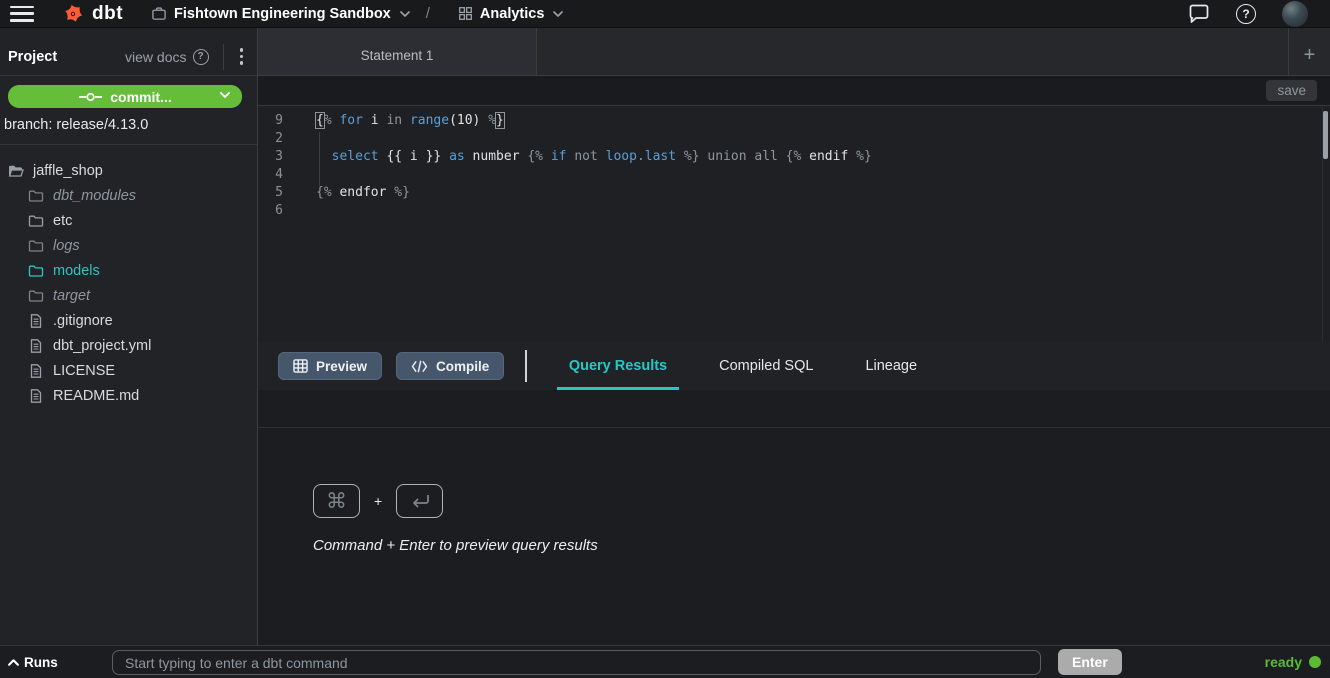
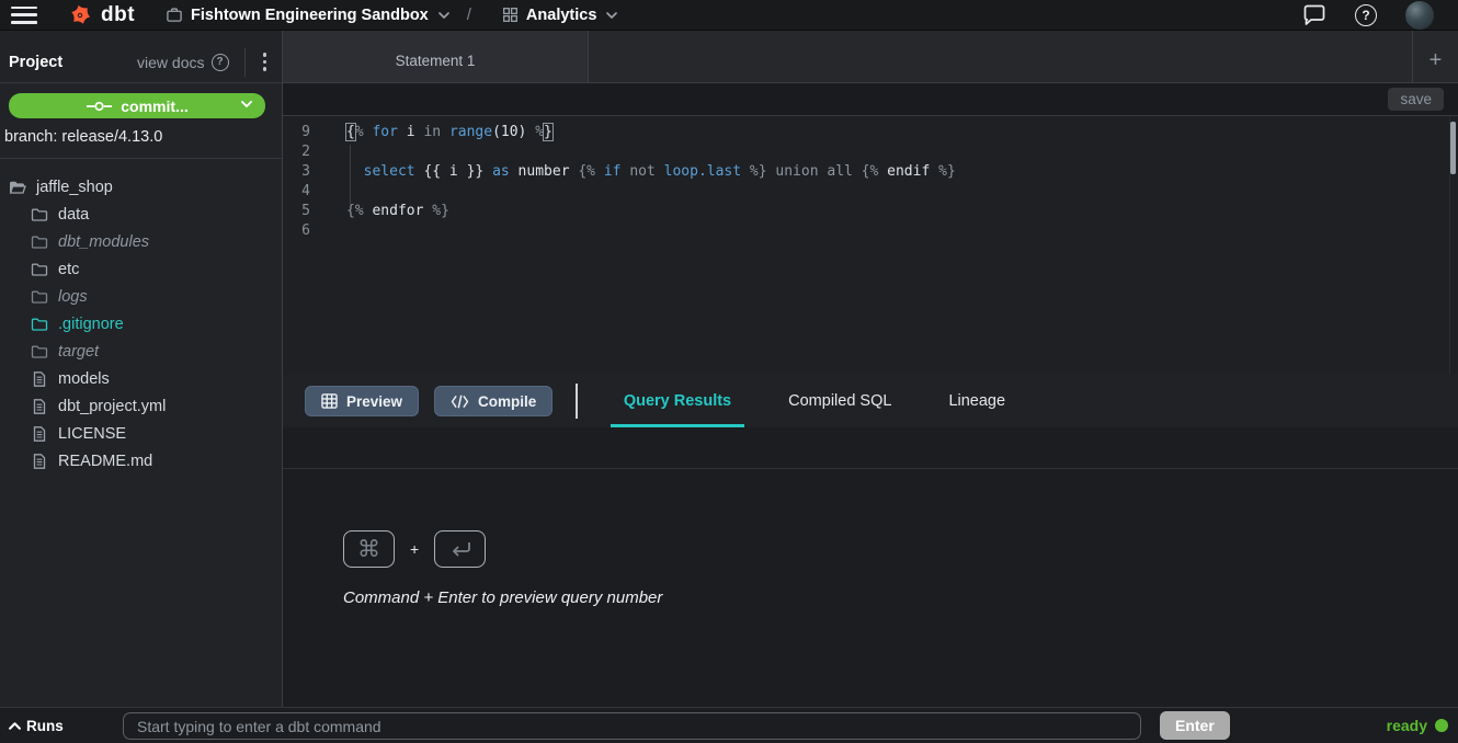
  dbt
  Fishtown Engineering Sandbox
  /
  Analytics
  ?
  Project
  view docs
  ?
  commit...
  branch: release/4.13.0
  jaffle_shop
+ data
  dbt_modules
  etc
  logs
- models
+ .gitignore
  target
- .gitignore
+ models
  dbt_project.yml
  LICENSE
  README.md
  Statement 1
  +
  save
  9
  {% for i in range(10) %}
  2
  3
  select {{ i }} as number {% if not loop.last %} union all {% endif %}
  4
  5
  {% endfor %}
  6
  Preview
  Compile
  Query Results
  Compiled SQL
  Lineage
  ⌘
  +
- Command + Enter to preview query results
+ Command + Enter to preview query number
  Runs
  Start typing to enter a dbt command
  Enter
  ready
